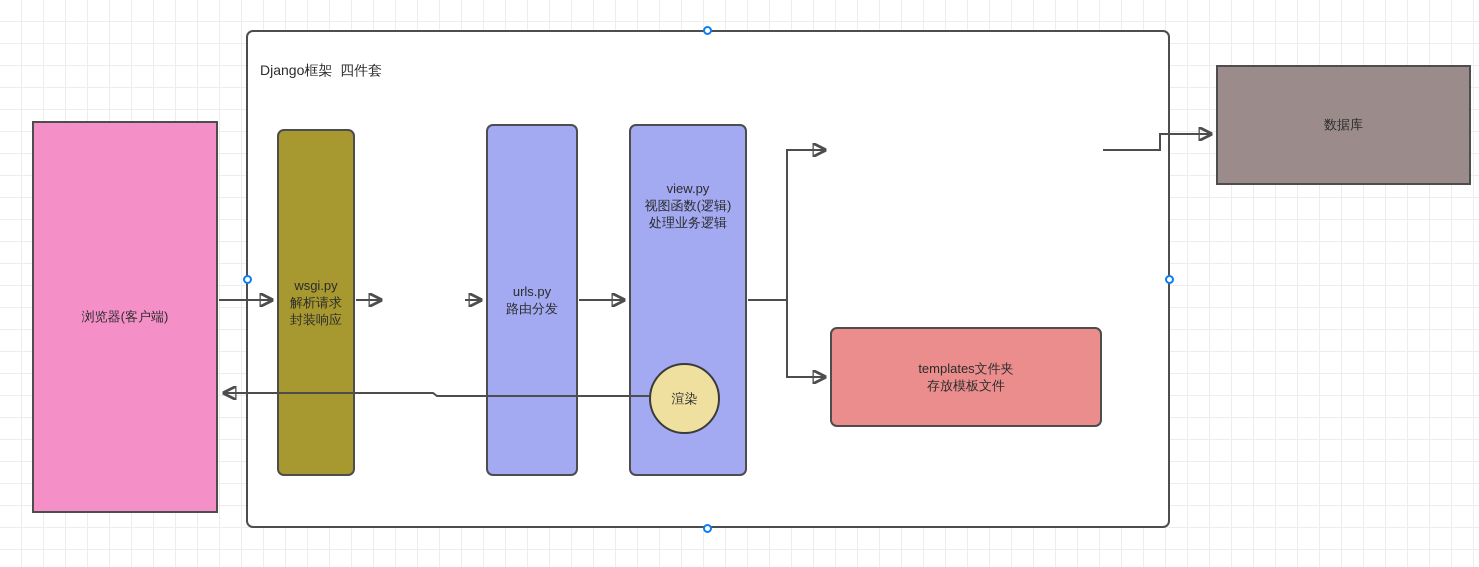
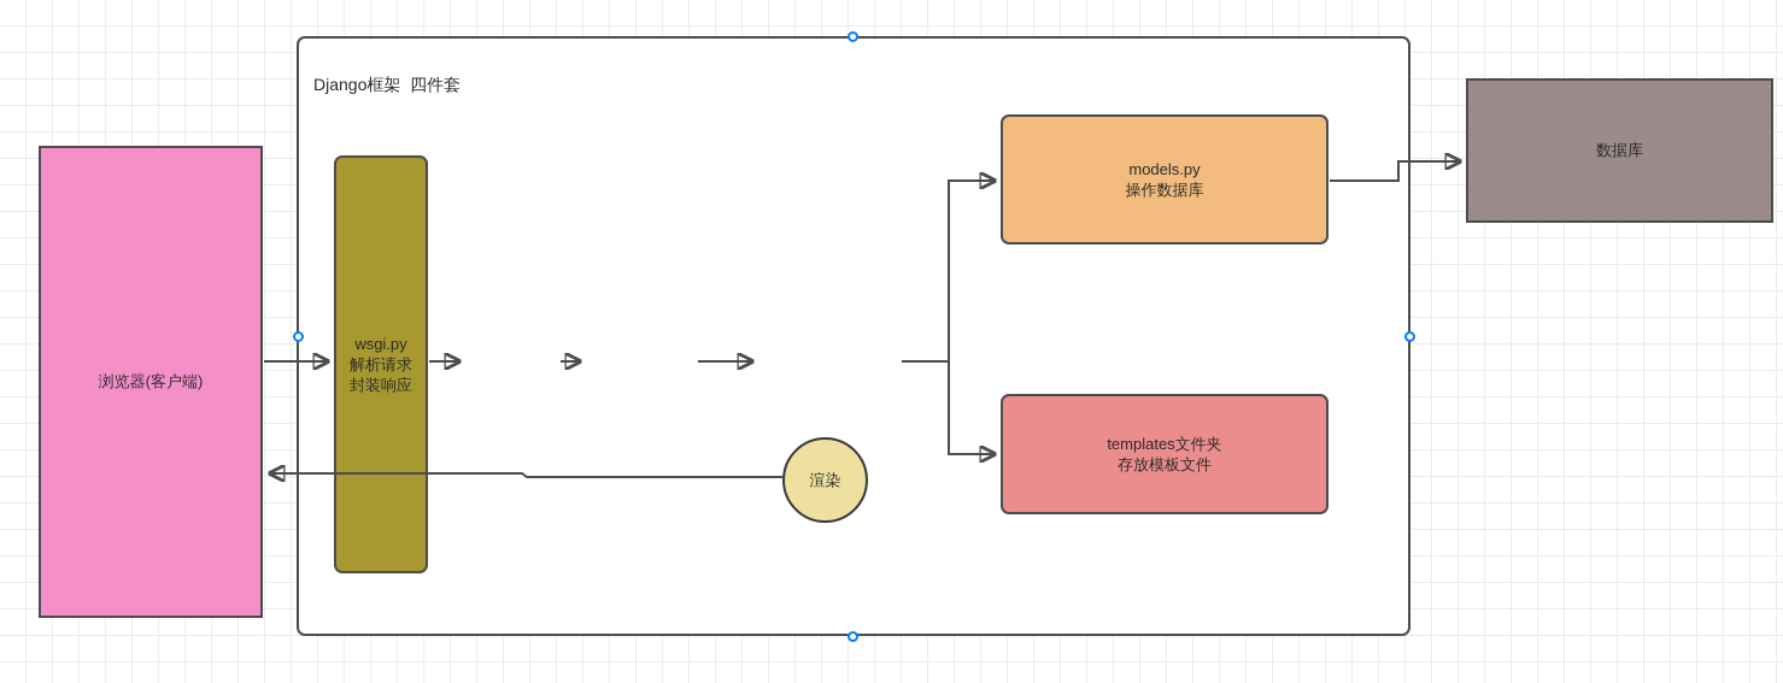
  Django框架 四件套
  浏览器(客户端)
  wsgi.py
  解析请求
  封装响应
- urls.py
- 路由分发
- view.py
- 视图函数(逻辑)
- 处理业务逻辑
  渲染
+ models.py
+ 操作数据库
  templates文件夹
  存放模板文件
  数据库
